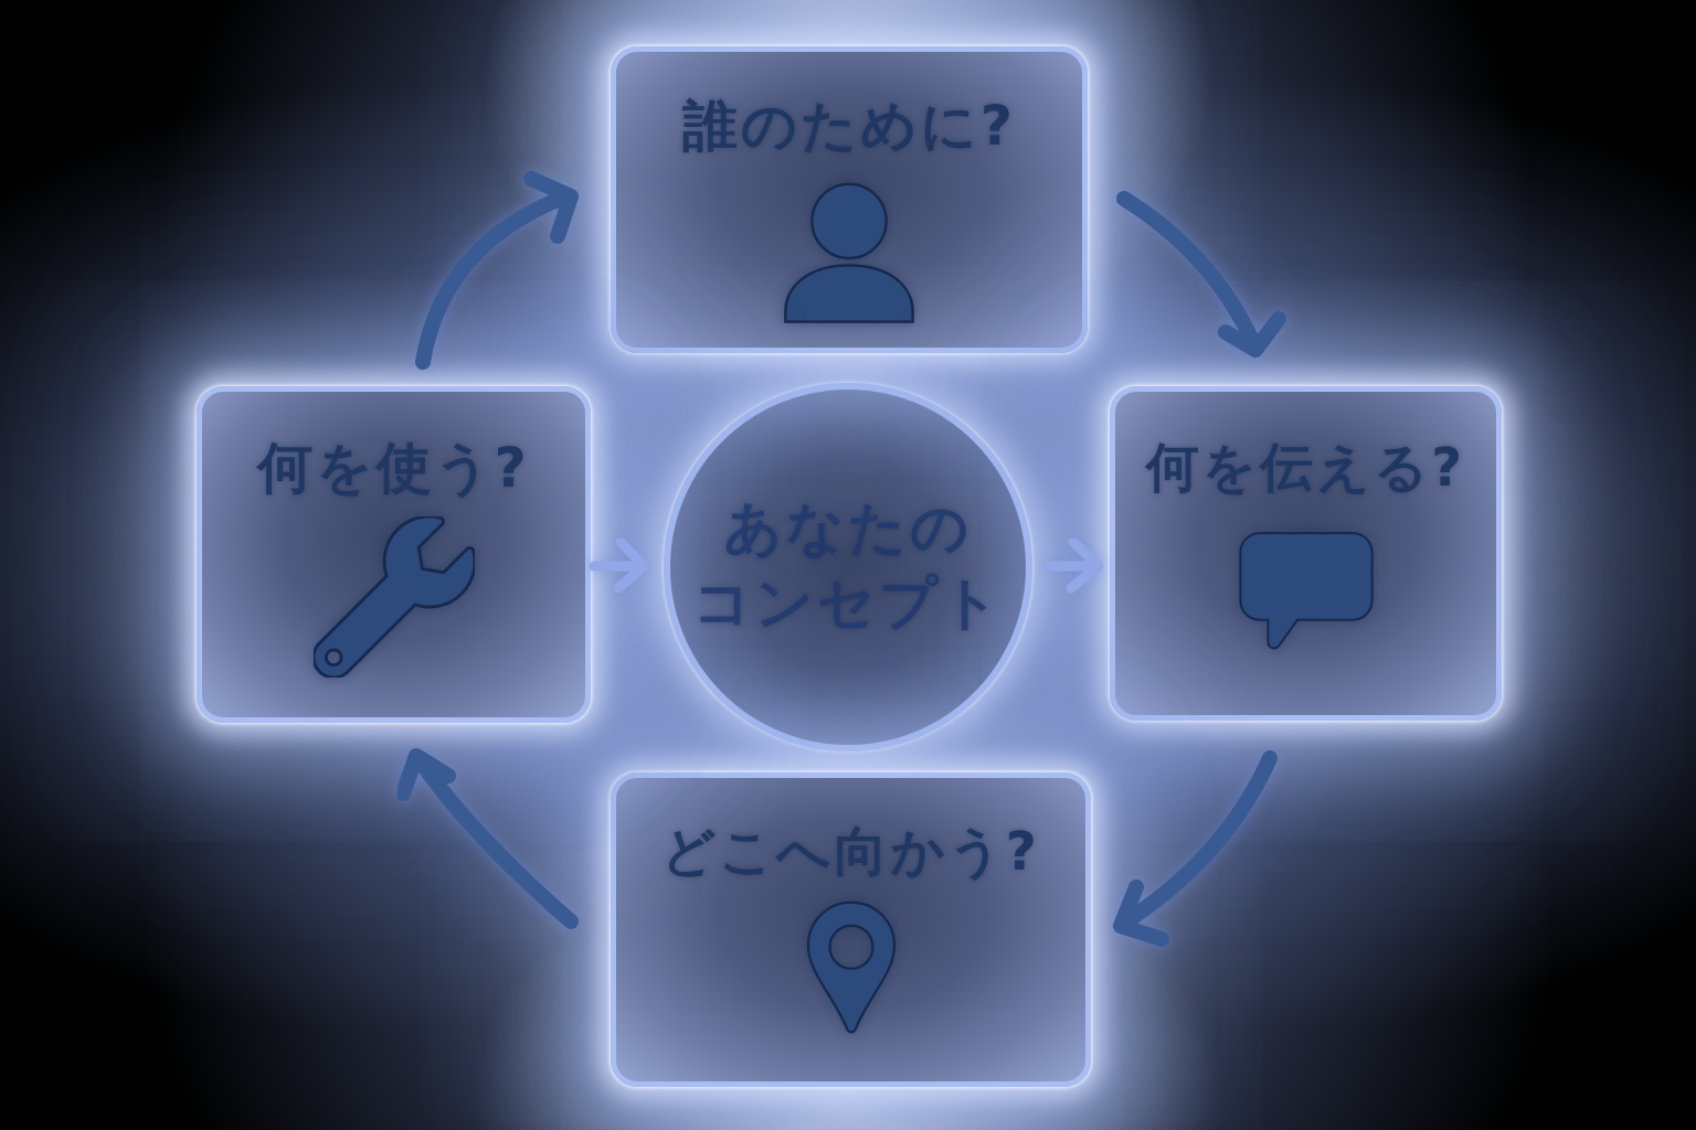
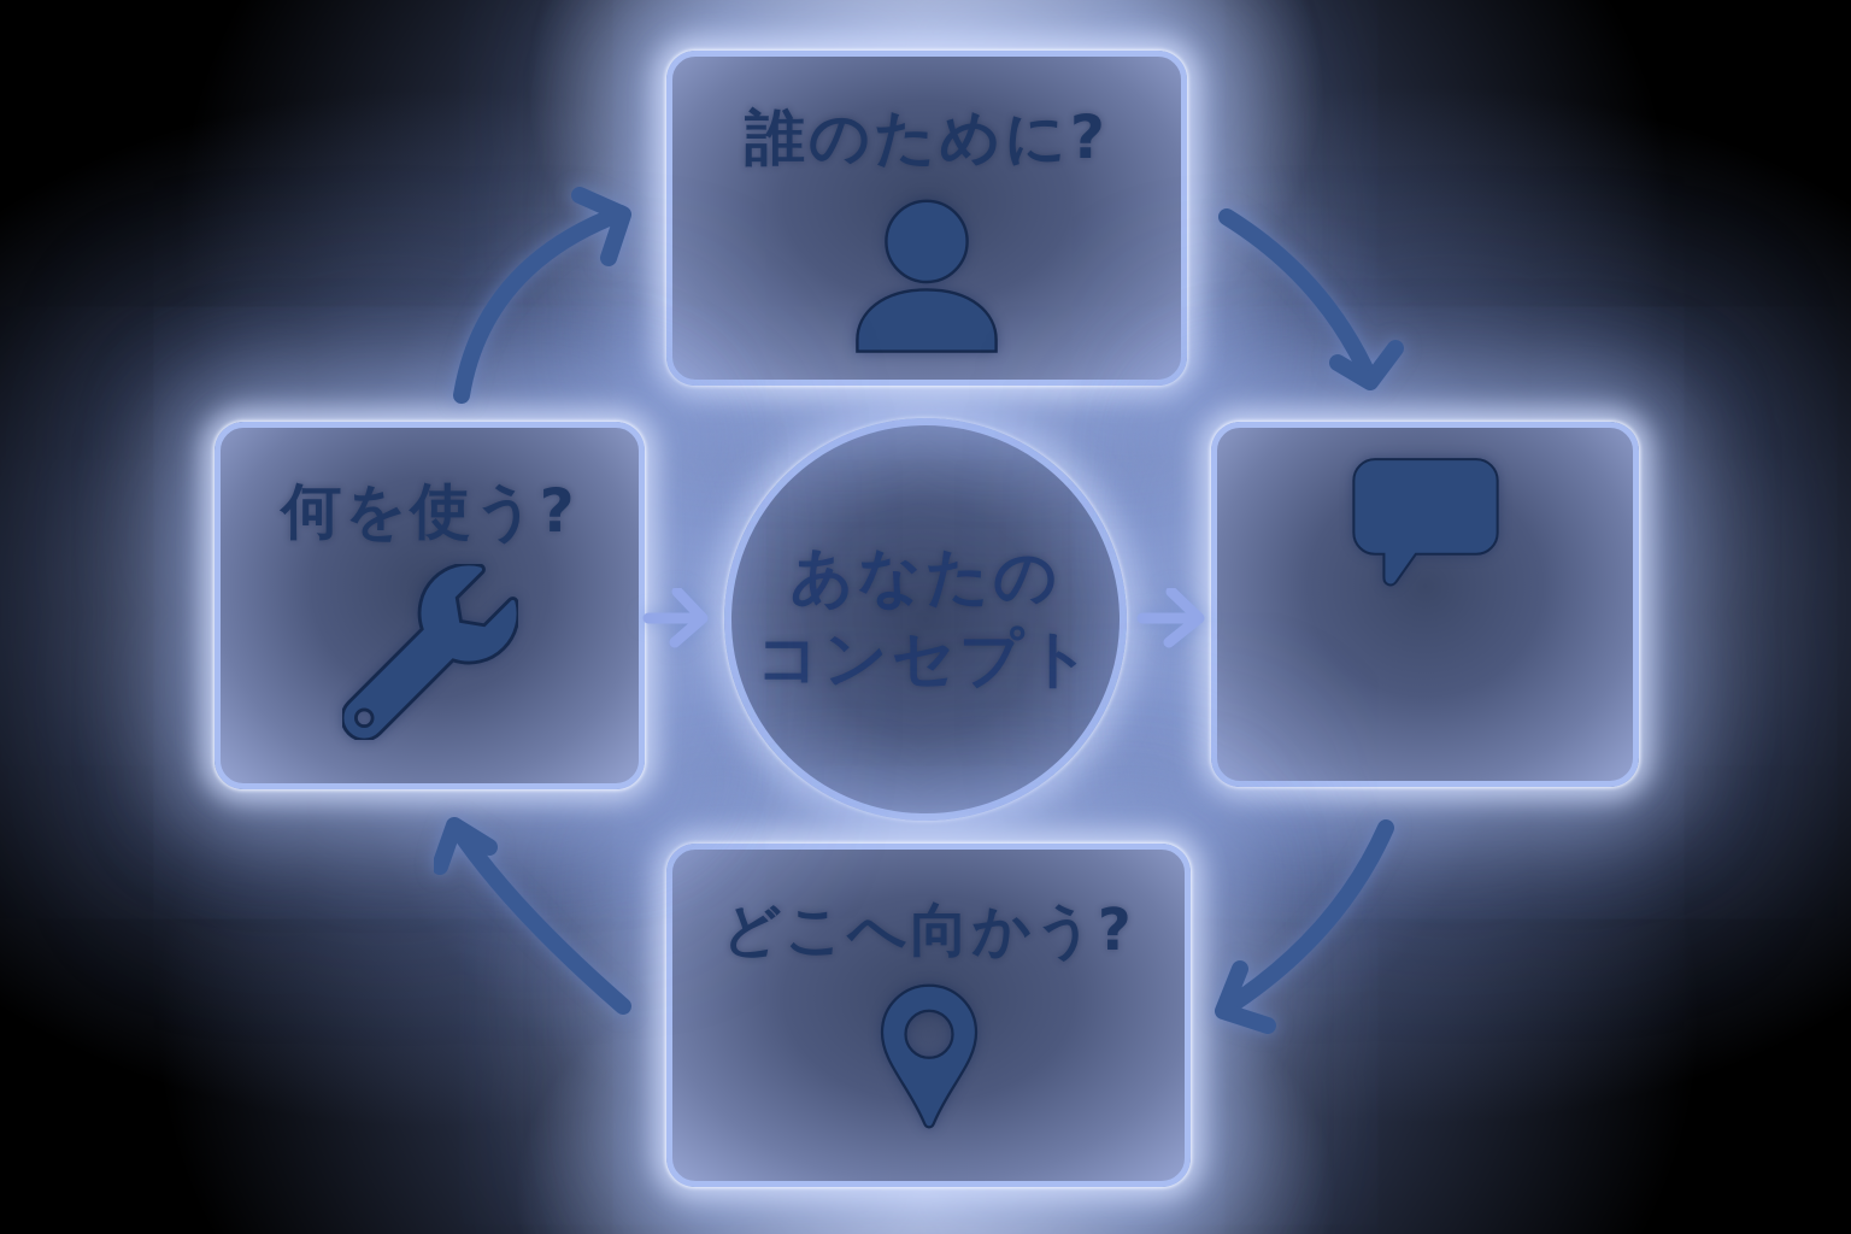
  あなたの
  コンセプト
  誰のために?
- 何を伝える?
  どこへ向かう?
  何を使う?
